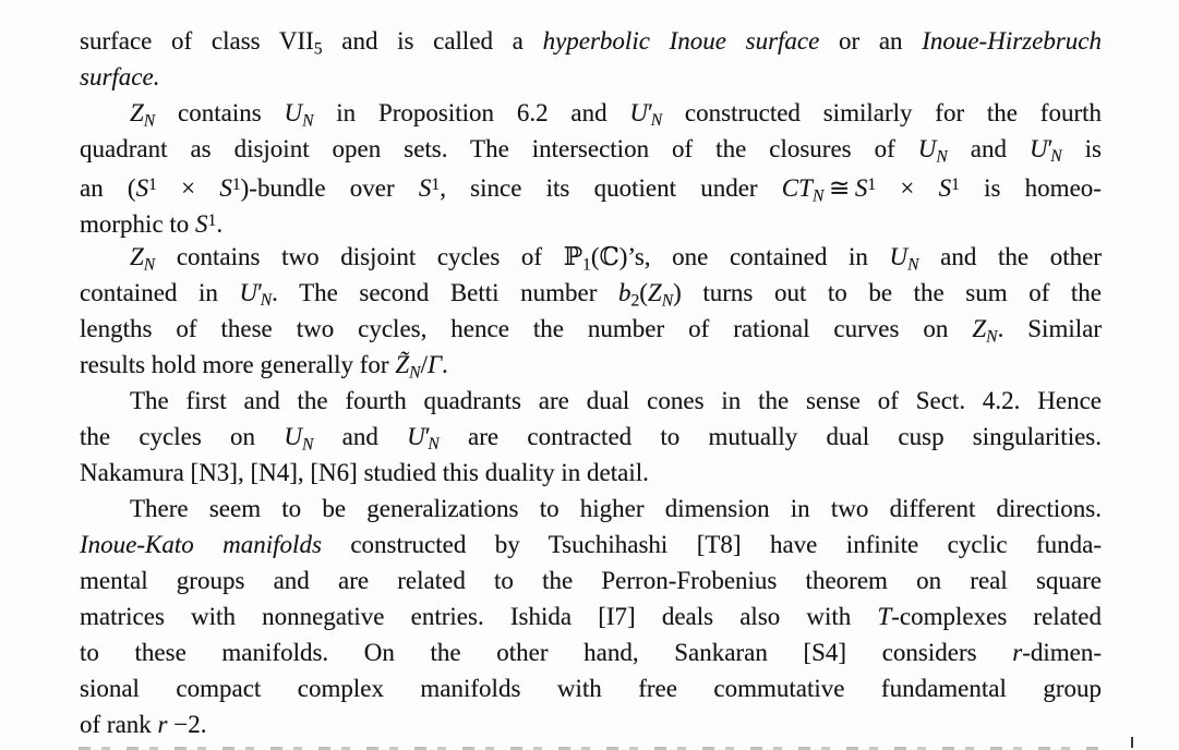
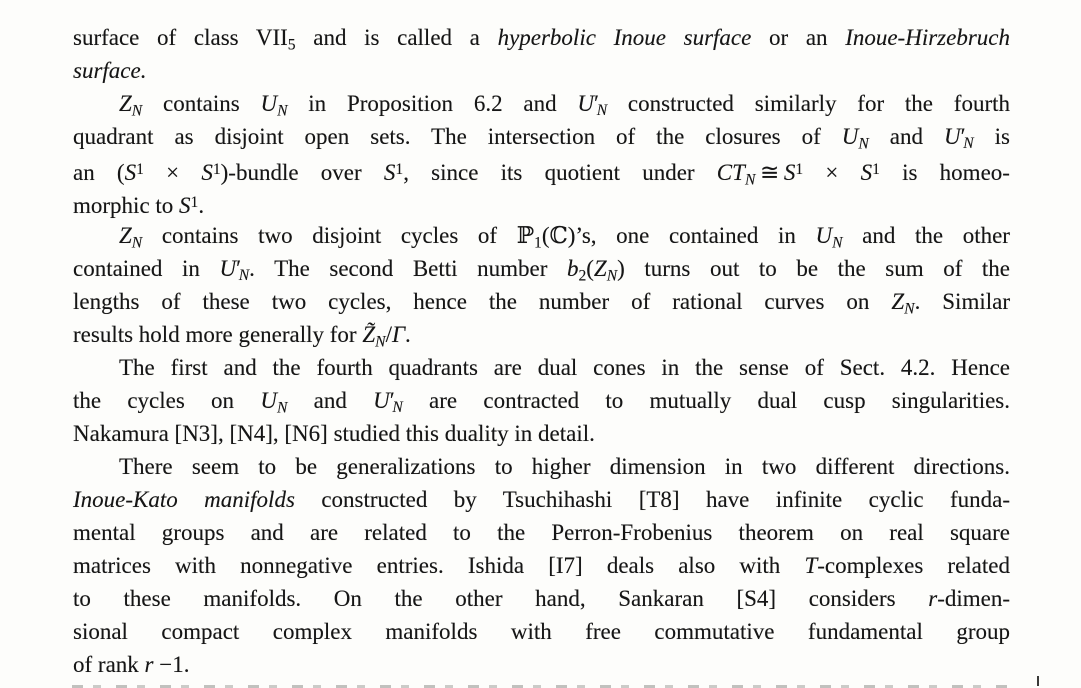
  surface of class VII5 and is called a hyperbolic Inoue surface or an Inoue-Hirzebruch
  surface.
  ZN contains UN in Proposition 6.2 and U′N constructed similarly for the fourth
  quadrant as disjoint open sets. The intersection of the closures of UN and U′N is
  an (S1 × S1)-bundle over S1, since its quotient under CTN ≅ S1 × S1 is homeo-
  morphic to S1.
  ZN contains two disjoint cycles of ℙ1(ℂ)’s, one contained in UN and the other
  contained in U′N. The second Betti number b2(ZN) turns out to be the sum of the
  lengths of these two cycles, hence the number of rational curves on ZN. Similar
  results hold more generally for Z̃N/Γ.
  The first and the fourth quadrants are dual cones in the sense of Sect. 4.2. Hence
  the cycles on UN and U′N are contracted to mutually dual cusp singularities.
  Nakamura [N3], [N4], [N6] studied this duality in detail.
  There seem to be generalizations to higher dimension in two different directions.
  Inoue-Kato manifolds constructed by Tsuchihashi [T8] have infinite cyclic funda-
  mental groups and are related to the Perron-Frobenius theorem on real square
  matrices with nonnegative entries. Ishida [I7] deals also with T-complexes related
  to these manifolds. On the other hand, Sankaran [S4] considers r-dimen-
  sional compact complex manifolds with free commutative fundamental group
- of rank r −2.
+ of rank r −1.
